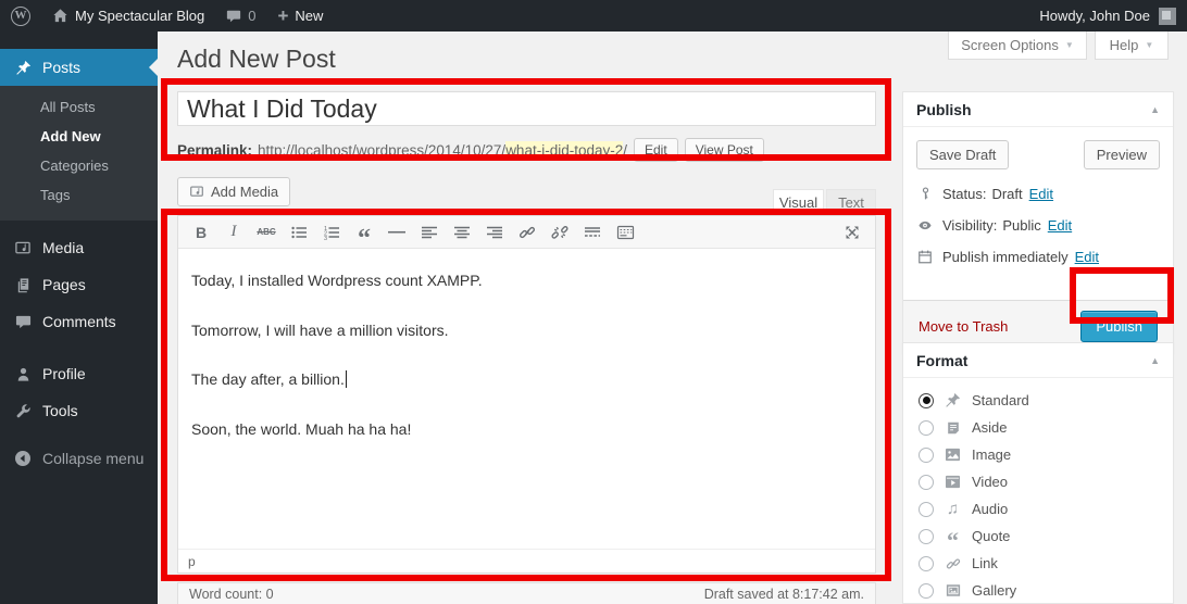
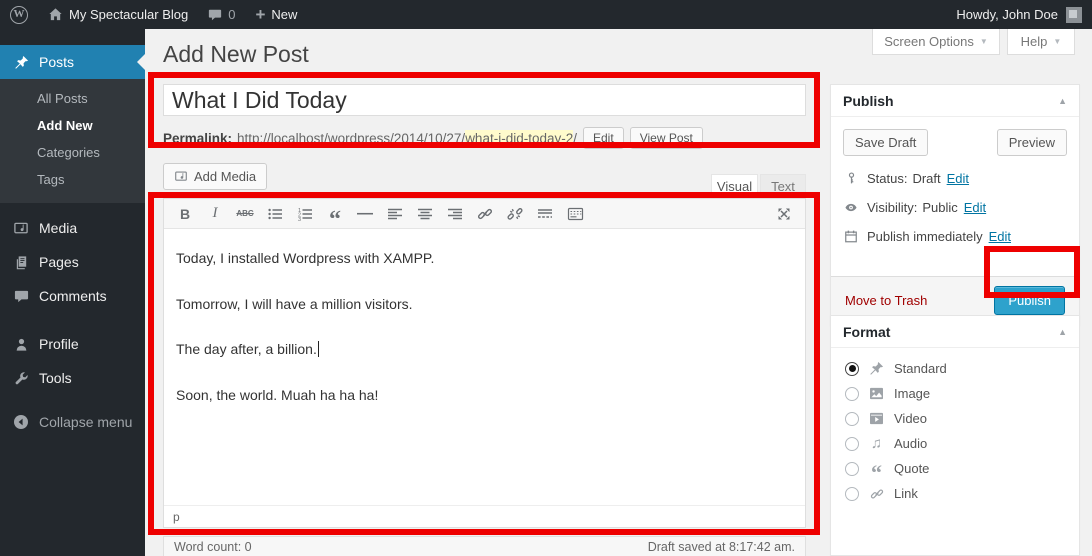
  W
  My Spectacular Blog
  0
  +
  New
  Howdy, John Doe
  Posts
  All Posts
  Add New
  Categories
  Tags
  Media
  Pages
  Comments
  Profile
  Tools
  Collapse menu
  Add New Post
  Screen Options
  ▼
  Help
  ▼
  What I Did Today
  Permalink:
  http://localhost/wordpress/2014/10/27/
  what-i-did-today-2
  /
  Edit
  View Post
  Add Media
  Visual
  Text
  B
  I
  ABC
  “
  —
- Today, I installed Wordpress count XAMPP.
+ Today, I installed Wordpress with XAMPP.
  Tomorrow, I will have a million visitors.
  The day after, a billion.
  Soon, the world. Muah ha ha ha!
  p
  Word count: 0
  Draft saved at 8:17:42 am.
  Publish
  ▲
  Save Draft
  Preview
  Status:
  Draft
  Edit
  Visibility:
  Public
  Edit
  Publish immediately
  Edit
  Move to Trash
  Publish
  Format
  ▲
  Standard
- Aside
  Image
  Video
  ♫
  Audio
  “
  Quote
  Link
- Gallery
